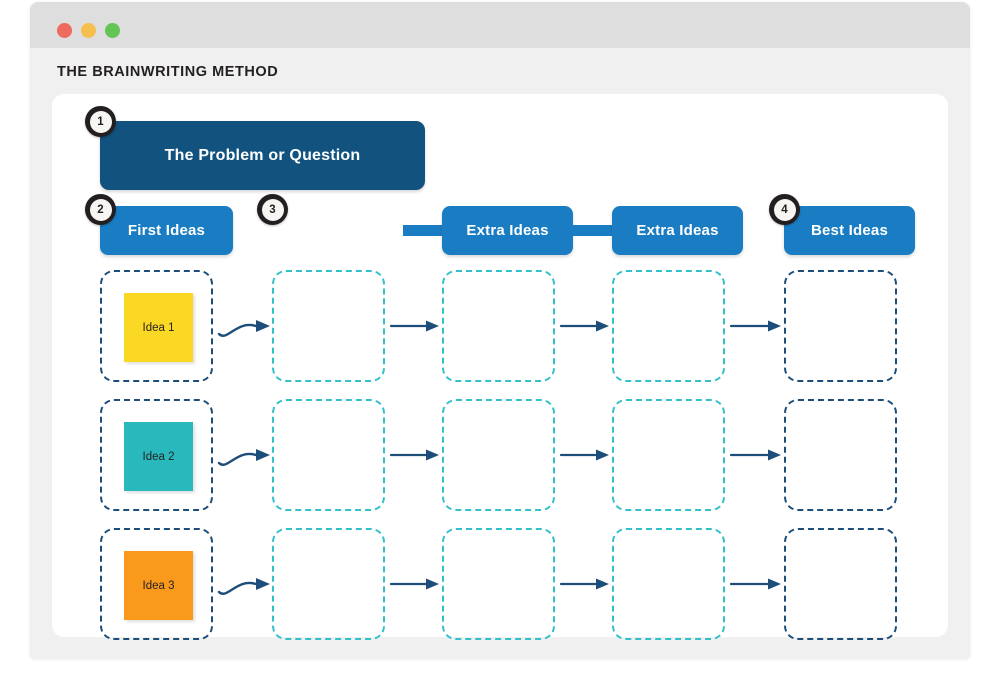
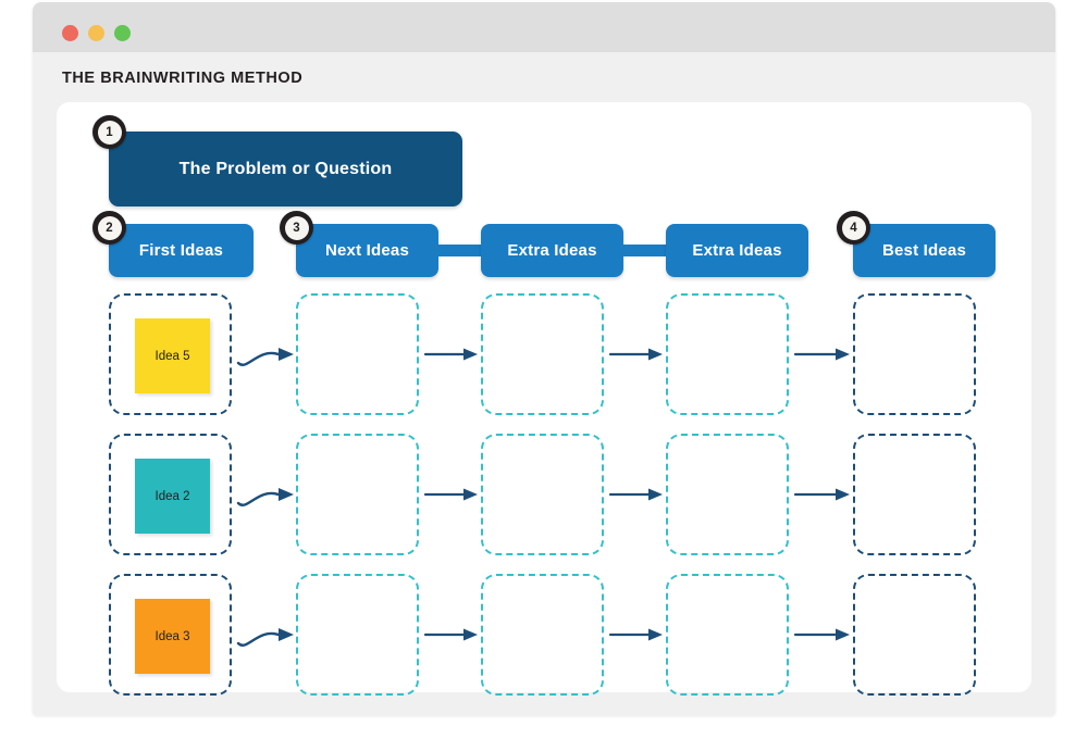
  THE BRAINWRITING METHOD
  The Problem or Question
  1
  First Ideas
+ Next Ideas
  Extra Ideas
  Extra Ideas
  Best Ideas
- Idea 1
+ Idea 5
  Idea 2
  Idea 3
  2
  3
  4
